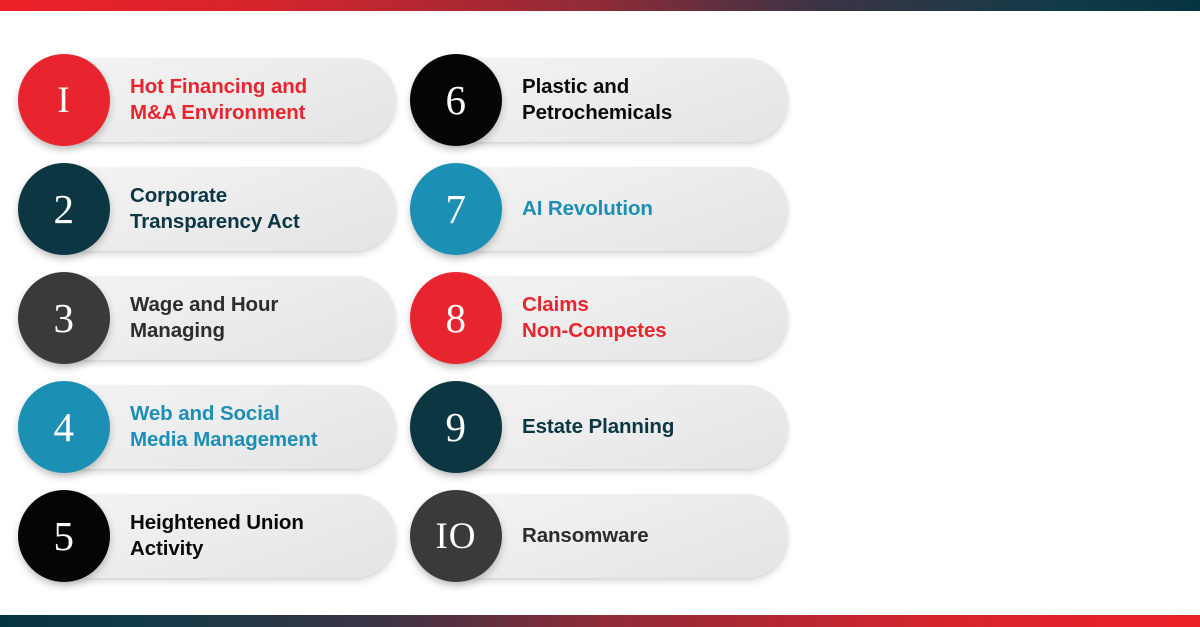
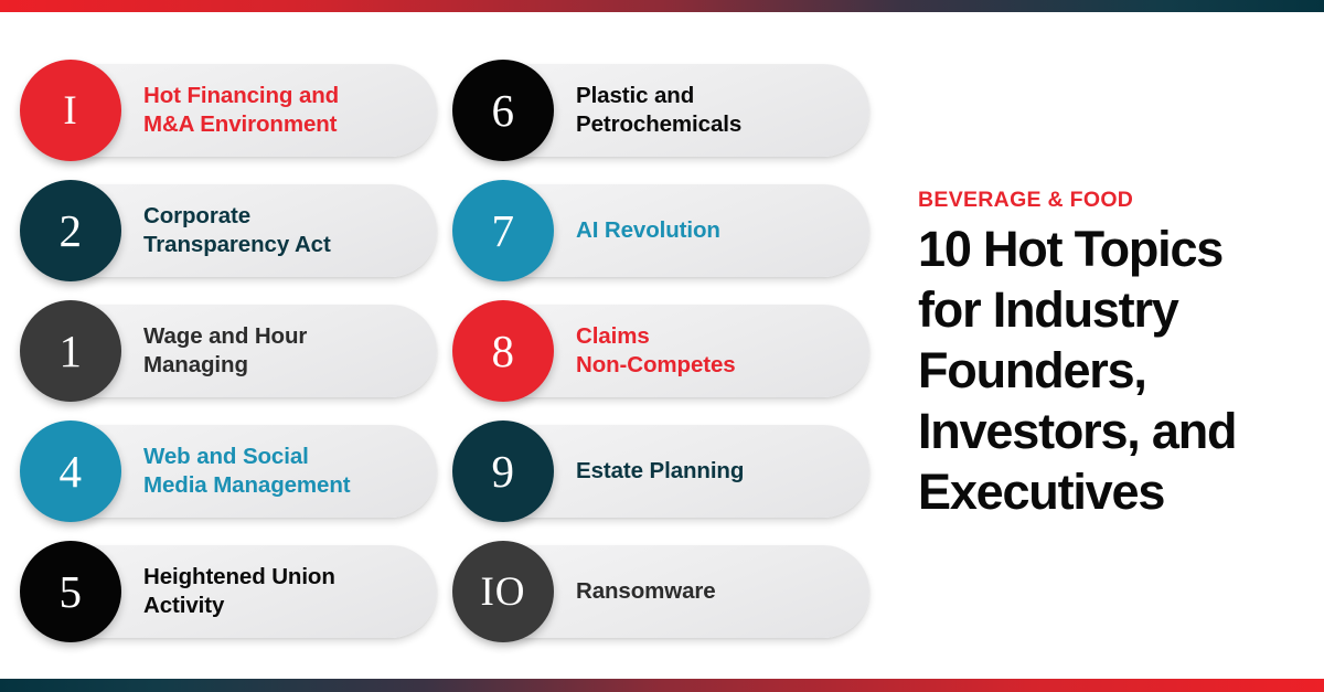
  I
  Hot Financing and
  M&A Environment
  2
  Corporate
  Transparency Act
- 3
+ 1
  Wage and Hour
  Managing
  4
  Web and Social
  Media Management
  5
  Heightened Union
  Activity
  6
  Plastic and
  Petrochemicals
  7
  AI Revolution
  8
  Claims
  Non-Competes
  9
  Estate Planning
  IO
  Ransomware
+ BEVERAGE & FOOD
+ 10 Hot Topics
+ for Industry
+ Founders,
+ Investors, and
+ Executives
